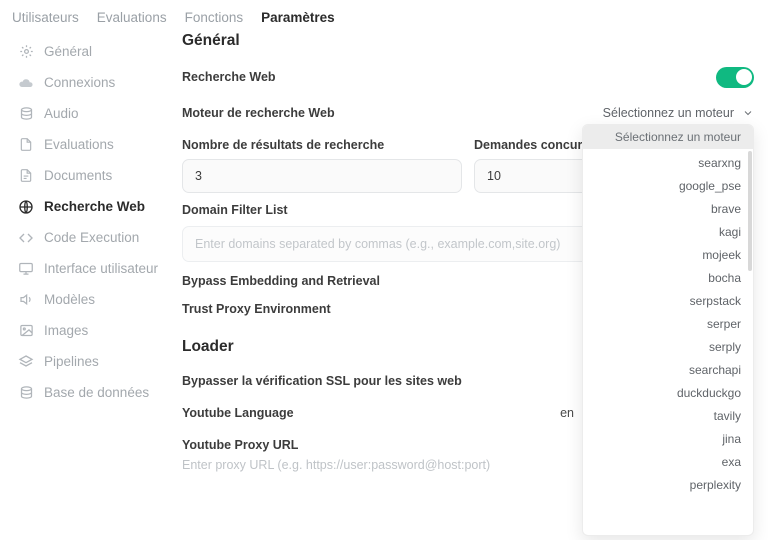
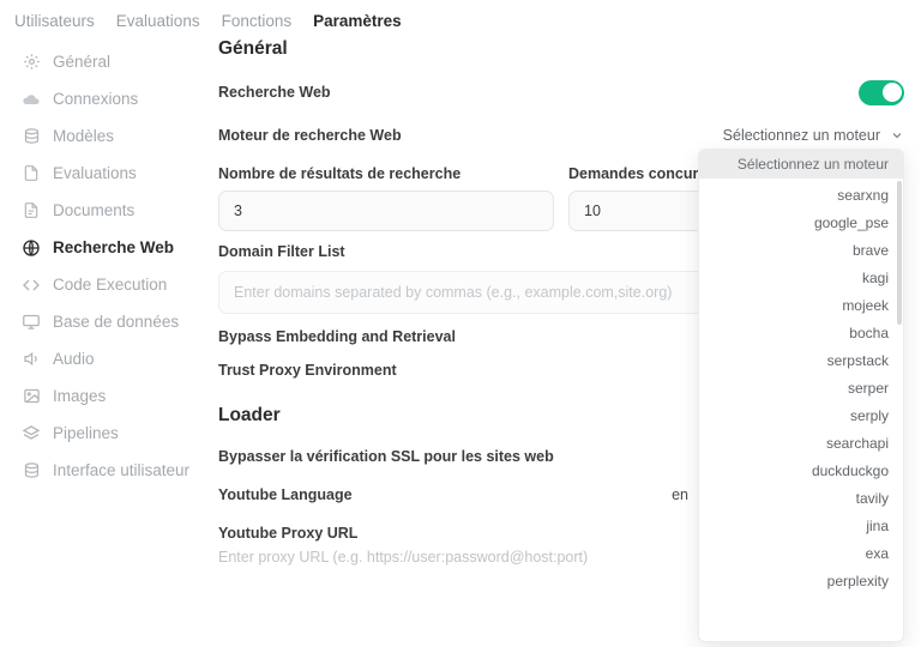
  Utilisateurs
  Evaluations
  Fonctions
  Paramètres
  Général
  Connexions
- Audio
+ Modèles
  Evaluations
  Documents
  Recherche Web
  Code Execution
- Interface utilisateur
+ Base de données
- Modèles
+ Audio
  Images
  Pipelines
- Base de données
+ Interface utilisateur
  Général
  Recherche Web
  Moteur de recherche Web
  Sélectionnez un moteur
  Nombre de résultats de recherche
  3
  Demandes concur
  10
  Domain Filter List
  Enter domains separated by commas (e.g., example.com,site.org)
  Bypass Embedding and Retrieval
  Trust Proxy Environment
  Loader
  Bypasser la vérification SSL pour les sites web
  Youtube Language
  en
  Youtube Proxy URL
  Enter proxy URL (e.g. https://user:password@host:port)
  Sélectionnez un moteur
  searxng
  google_pse
  brave
  kagi
  mojeek
  bocha
  serpstack
  serper
  serply
  searchapi
  duckduckgo
  tavily
  jina
  exa
  perplexity
